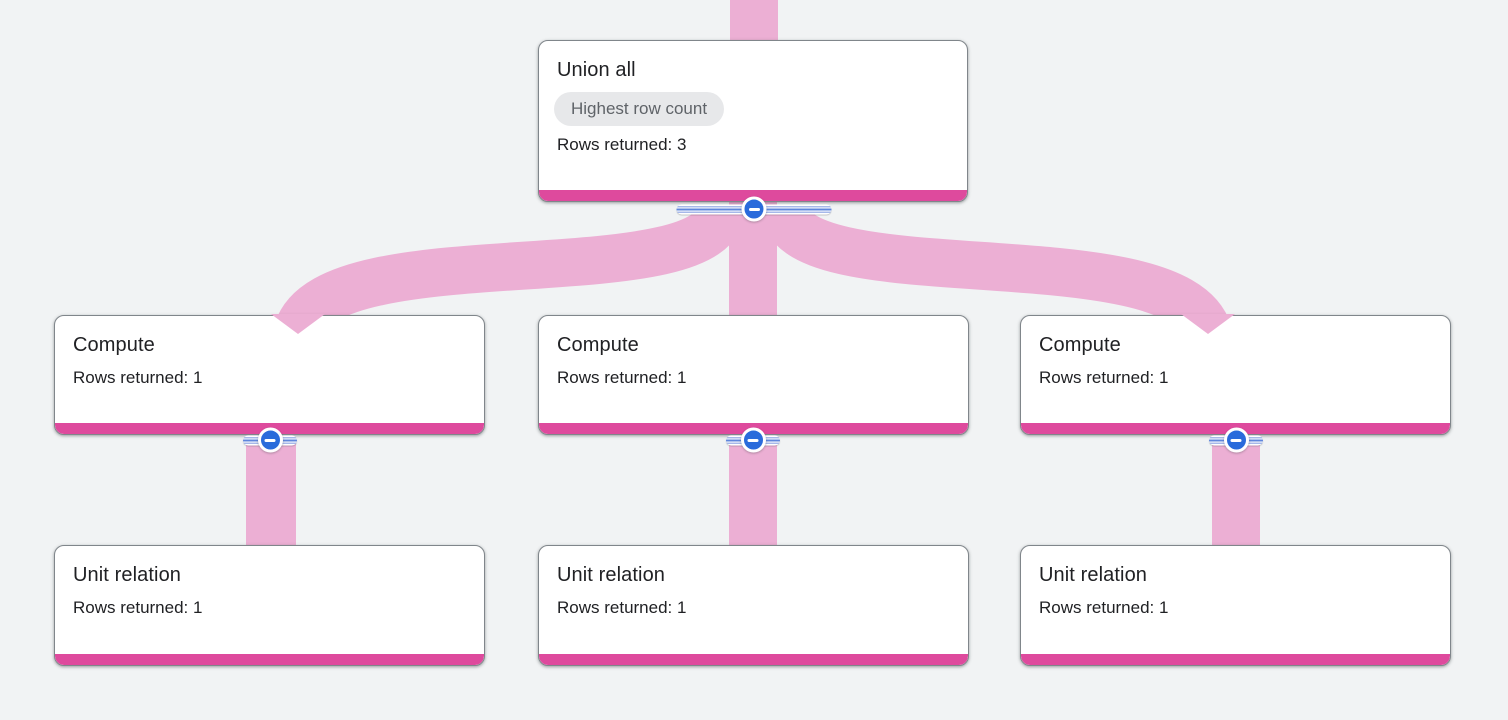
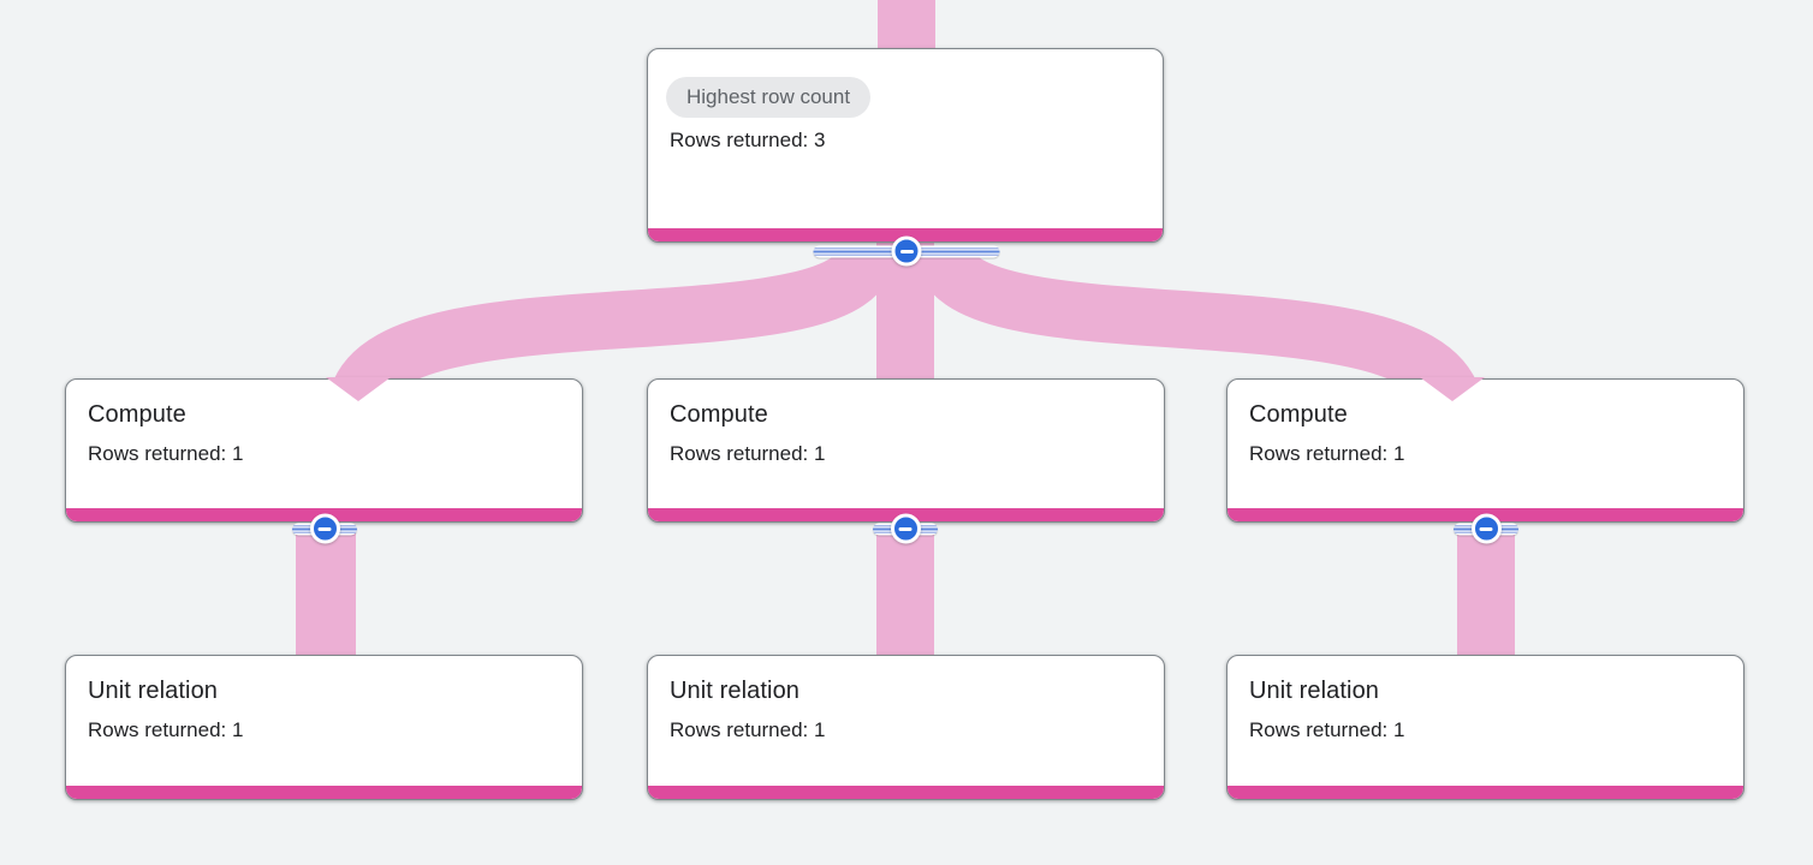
- Union all
  Highest row count
  Rows returned: 3
  Compute
  Rows returned: 1
  Compute
  Rows returned: 1
  Compute
  Rows returned: 1
  Unit relation
  Rows returned: 1
  Unit relation
  Rows returned: 1
  Unit relation
  Rows returned: 1
